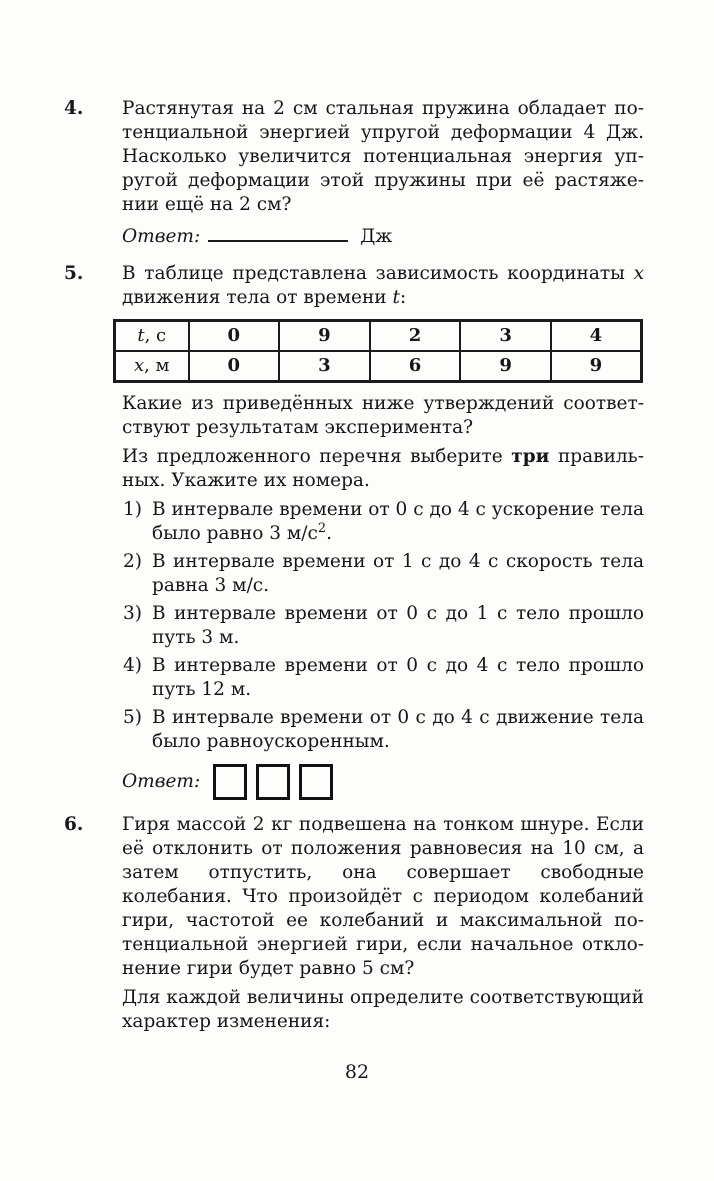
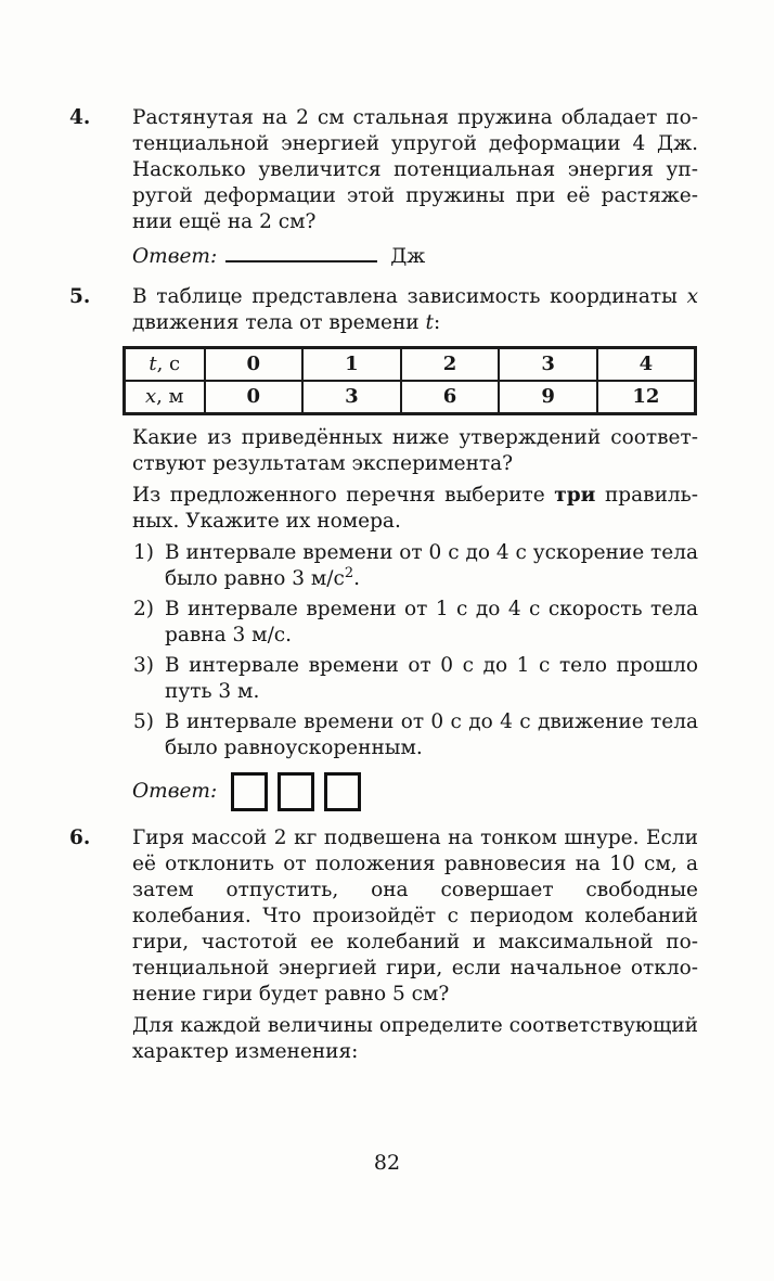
  4.
  Растянутая на 2 см стальная пружина обладает по­тенциальной энергией упругой деформации 4 Дж. Насколько увеличится потенциальная энергия уп­ругой деформации этой пружины при её растяже­нии ещё на 2 см?
  Ответ: Дж
  5.
  В таблице представлена зависимость координаты x движения тела от времени t:
- t, с	0	9	2	3	4
+ t, с	0	1	2	3	4
- x, м	0	3	6	9	9
+ x, м	0	3	6	9	12
  Какие из приведённых ниже утверждений соответ­ствуют результатам эксперимента?
  Из предложенного перечня выберите три правиль­ых. Укажите их номера.
  1)
  В интервале времени от 0 с до 4 с ускорение тела было равно 3 м/с2.
  2)
  В интервале времени от 1 с до 4 с скорость тела равна 3 м/с.
  3)
  В интервале времени от 0 с до 1 с тело прошло путь 3 м.
- 4)
- В интервале времени от 0 с до 4 с тело прошло путь 12 м.
  5)
  В интервале времени от 0 с до 4 с движение тела было равноускоренным.
  Ответ:
  6.
  Гиря массой 2 кг подвешена на тонком шнуре. Ес­ли её отклонить от положения равновесия на 10 см, а затем отпустить, она совершает свободные колебания. Что произойдёт с периодом колебаний гири, частотой ее колебаний и максимальной по­тенциальной энергией гири, если начальное откло­нение гири будет равно 5 см?
  Для каждой величины определите соответствую­щий характер изменения:
  82
